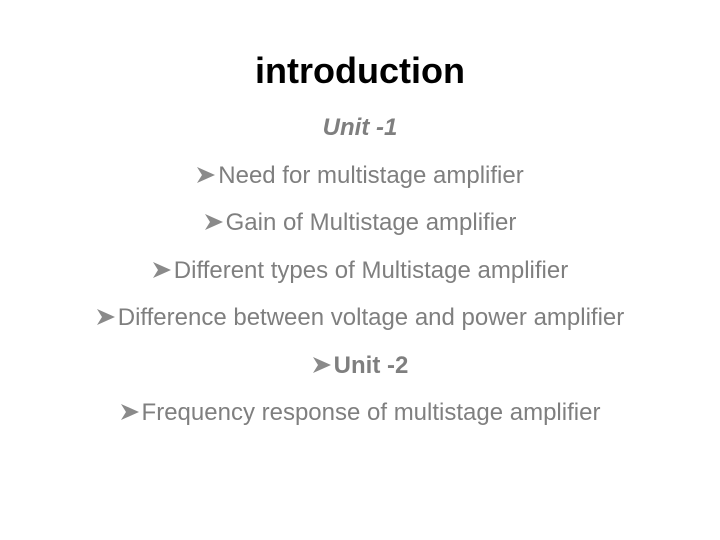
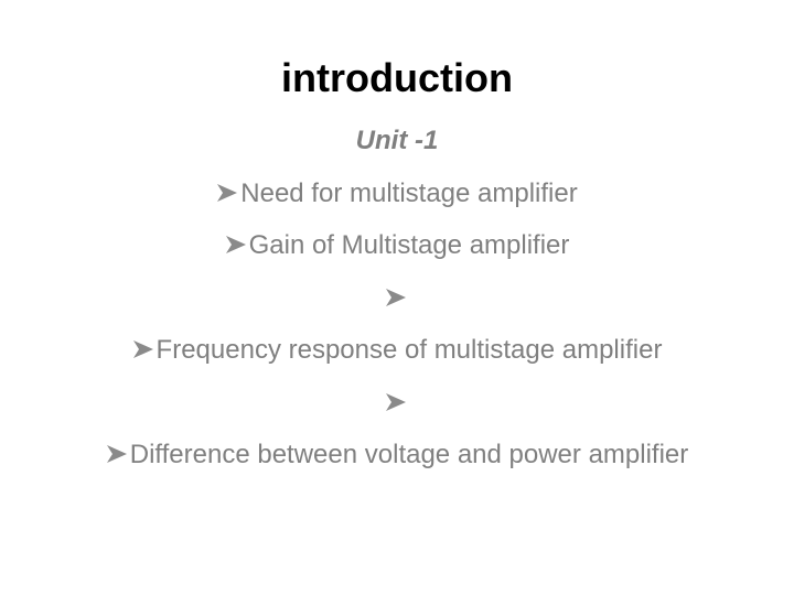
  introduction
  Unit -1
  Need for multistage amplifier
  Gain of Multistage amplifier
- Different types of Multistage amplifier
- Difference between voltage and power amplifier
+ Frequency response of multistage amplifier
- Unit -2
- Frequency response of multistage amplifier
+ Difference between voltage and power amplifier
